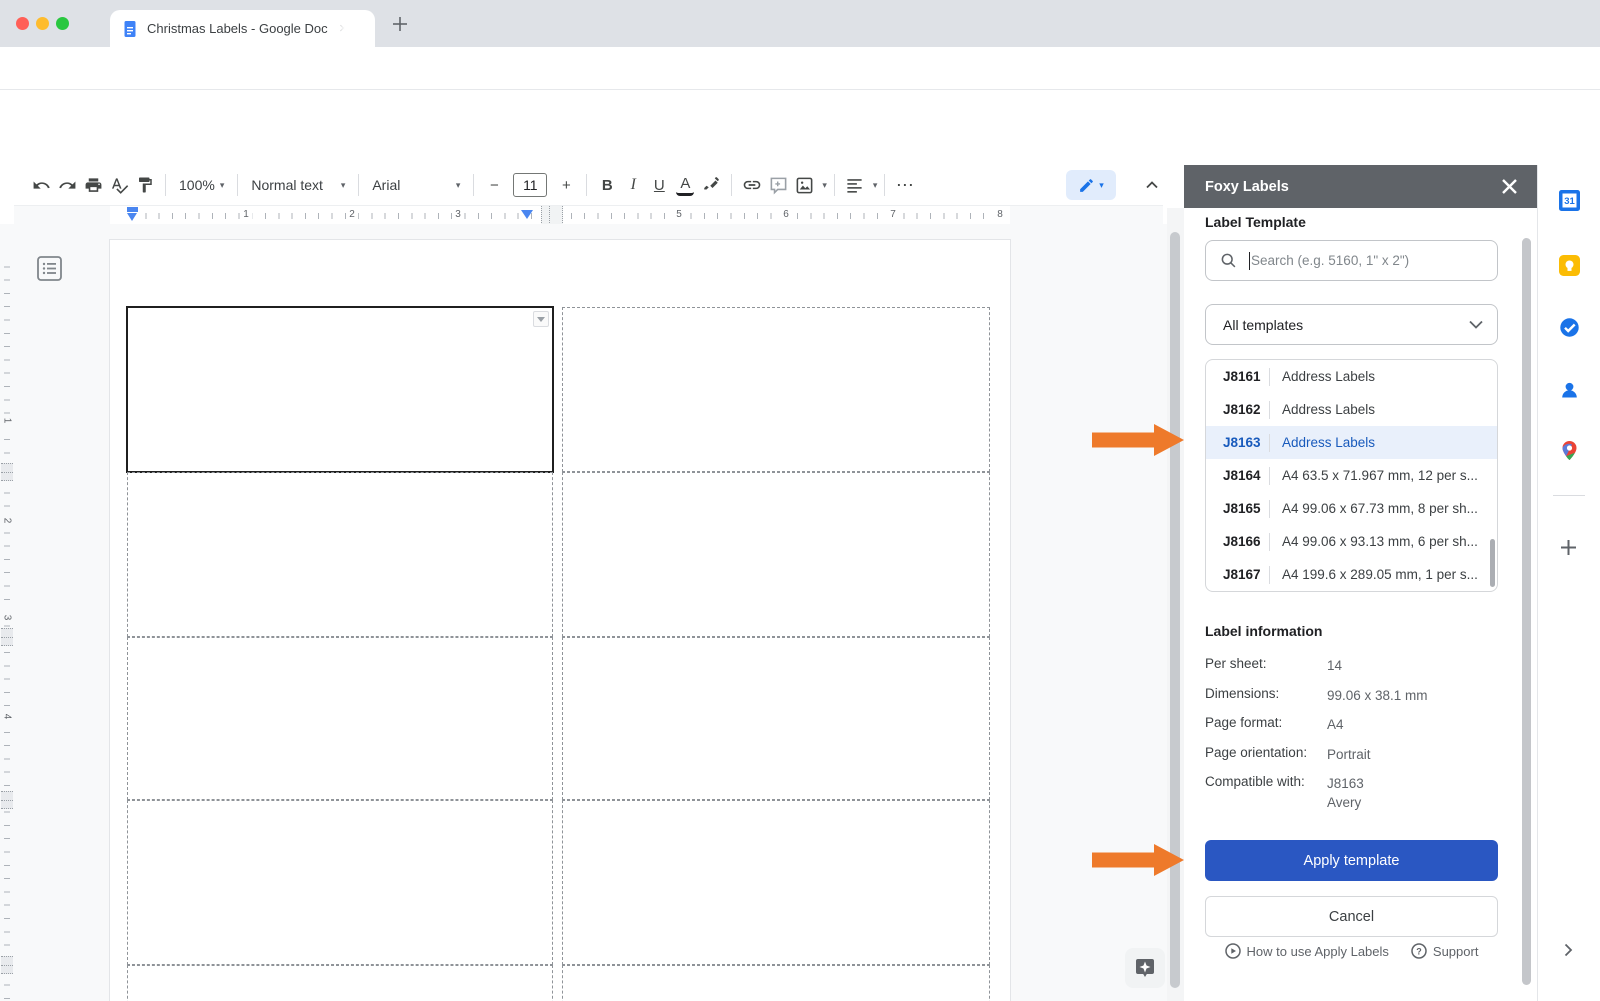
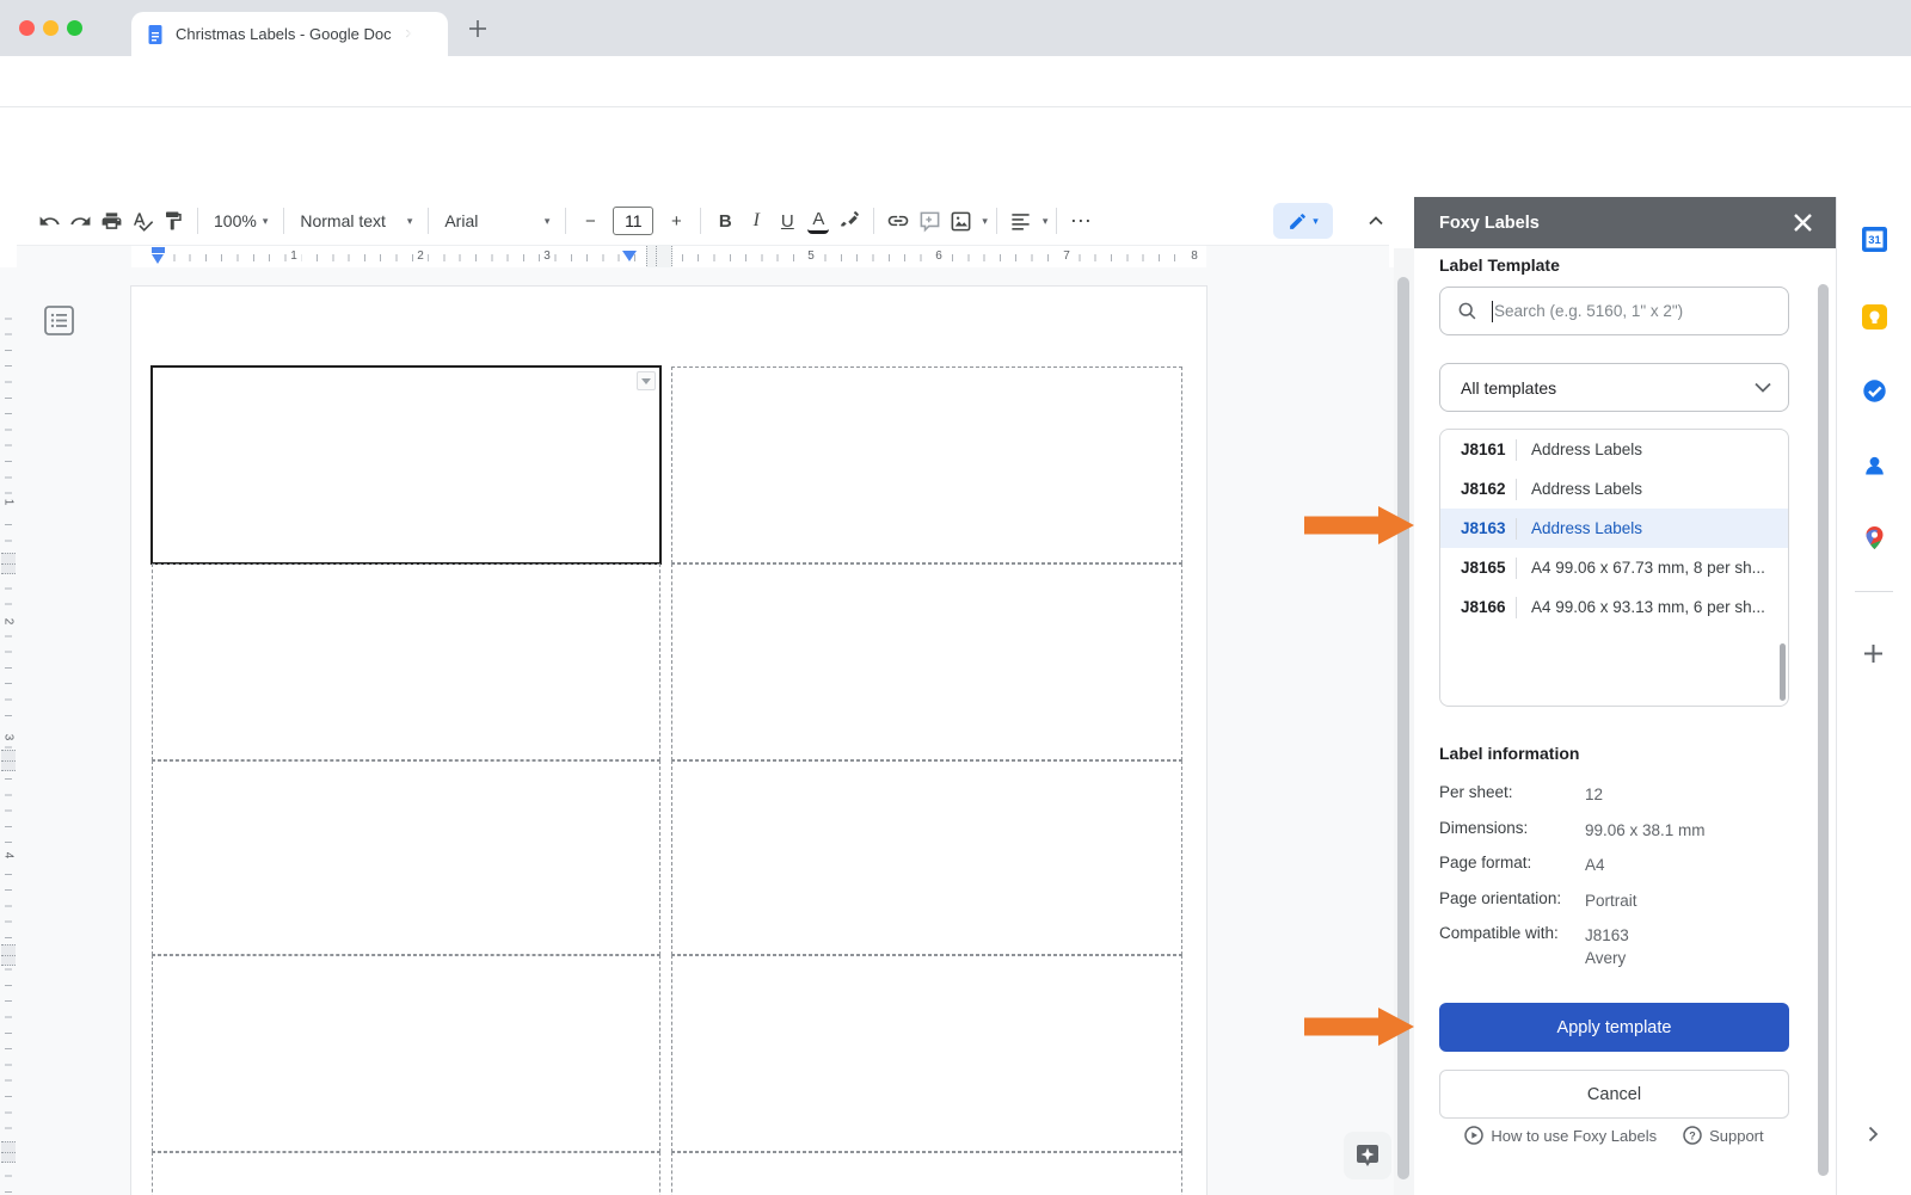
  Christmas Labels - Google Doc
  100%
  ▾
  Normal text
  ▾
  Arial
  ▾
  −
  11
  +
  B
  I
  U
  A
  ▾
  ▾
  ⋯
  ▾
  1
  2
  3
  5
  6
  7
  8
  Foxy Labels
  Label Template
  Search (e.g. 5160, 1" x 2")
  All templates
  J8161
  Address Labels
  J8162
  Address Labels
  J8163
  Address Labels
- J8164
- A4 63.5 x 71.967 mm, 12 per s...
  J8165
  A4 99.06 x 67.73 mm, 8 per sh...
  J8166
  A4 99.06 x 93.13 mm, 6 per sh...
- J8167
- A4 199.6 x 289.05 mm, 1 per s...
  Label information
  Per sheet:
- 14
+ 12
  Dimensions:
  99.06 x 38.1 mm
  Page format:
  A4
  Page orientation:
  Portrait
  Compatible with:
  J8163
  Avery
  Apply template
  Cancel
- How to use Apply Labels
+ How to use Foxy Labels
  ?
  Support
  31
